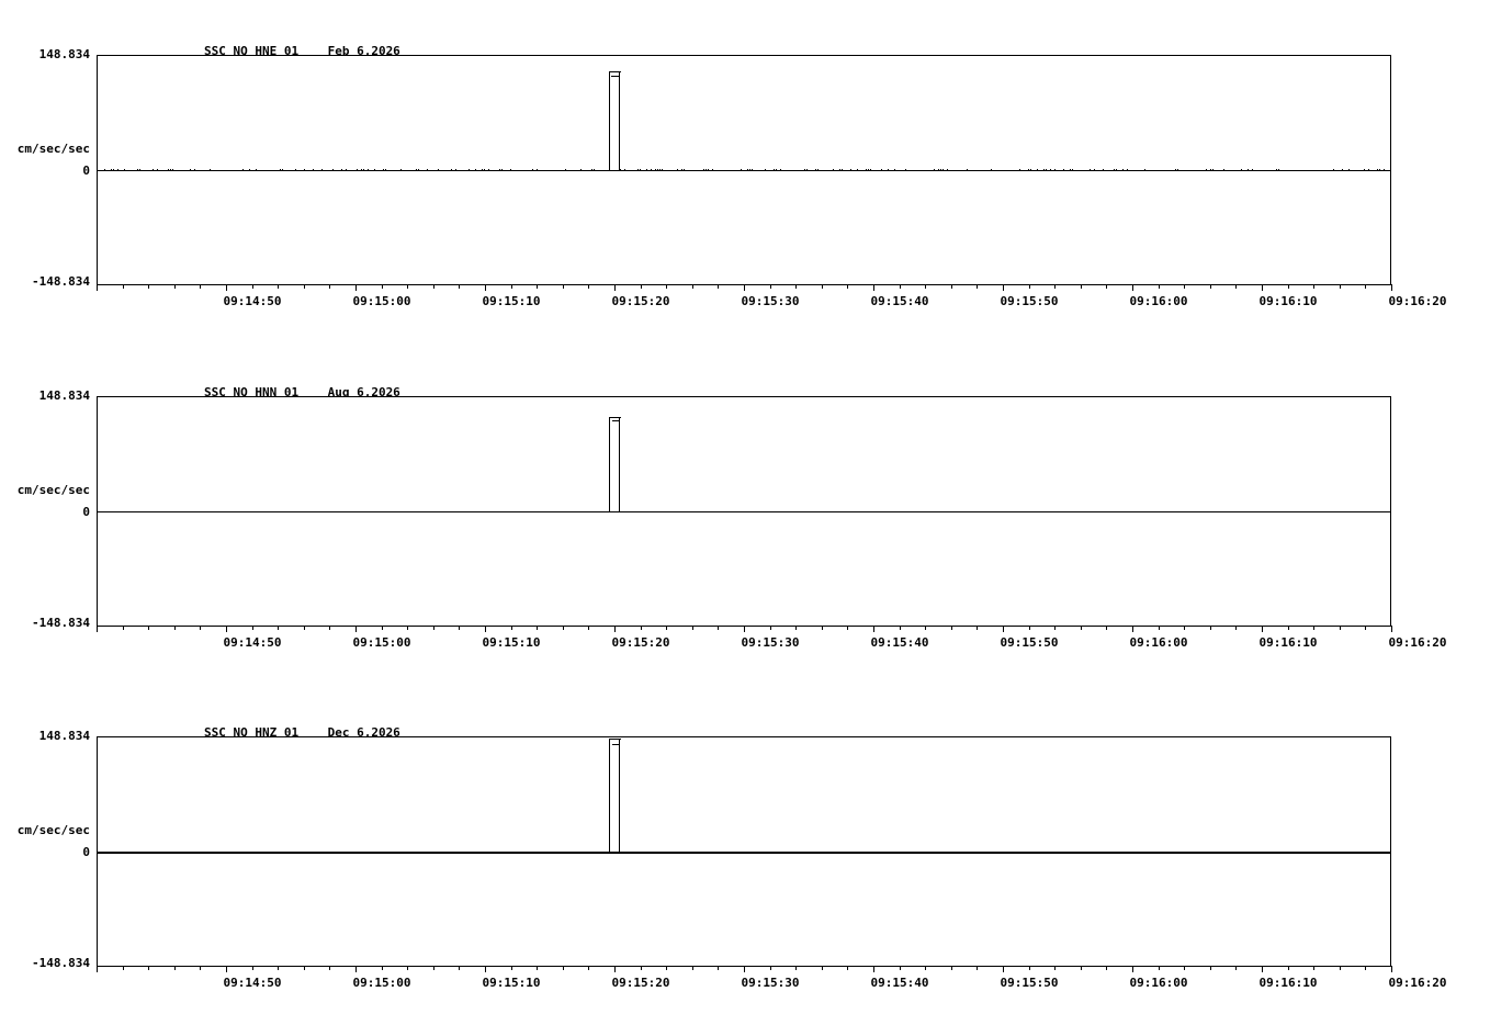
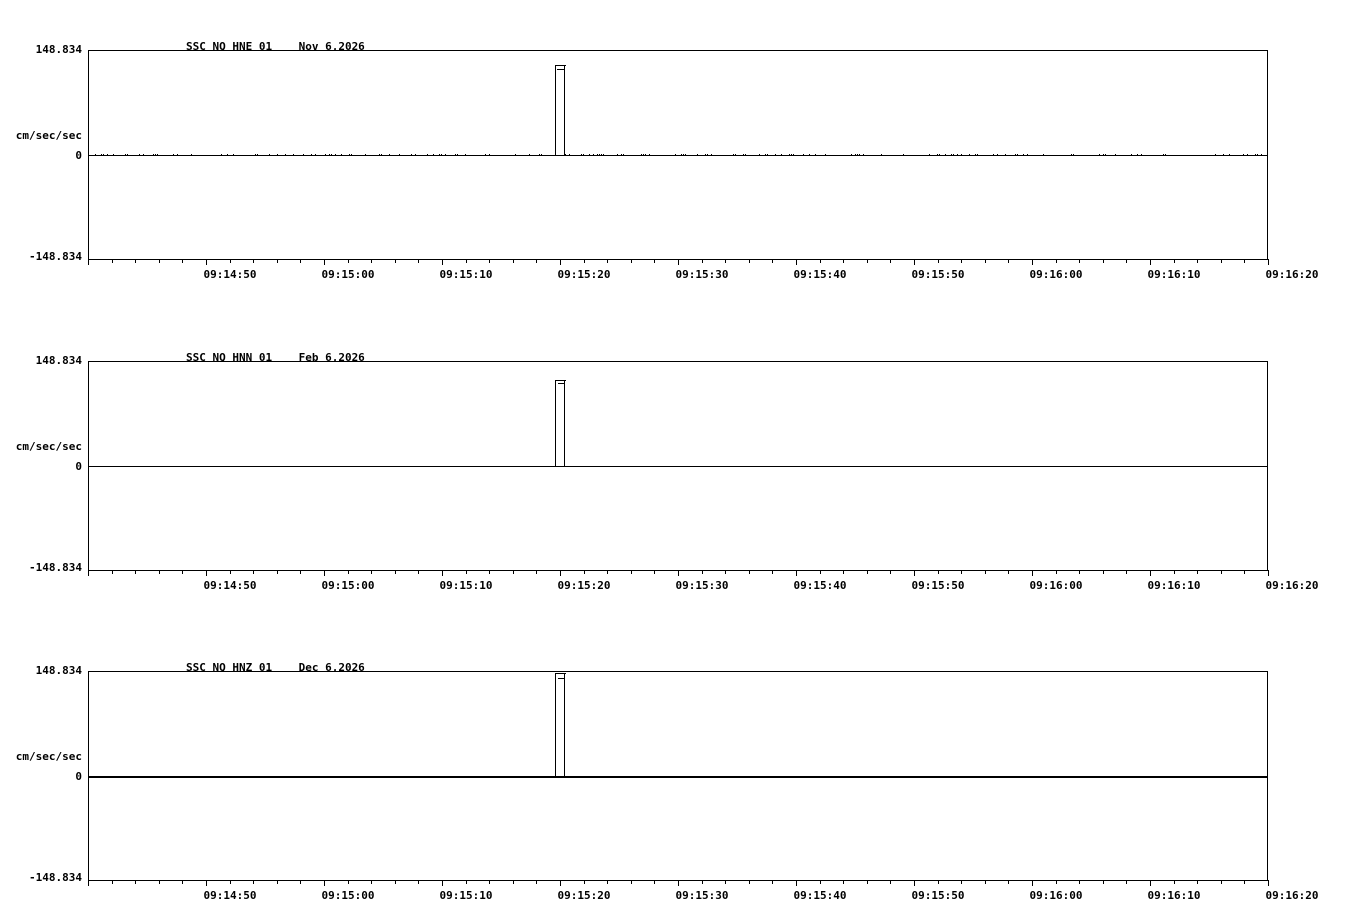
- SSC_NQ_HNE_01 Feb 6,2026
+ SSC_NQ_HNE_01 Nov 6,2026
  148.834
  cm/sec/sec
  0
  -148.834
  09:14:50
  09:15:00
  09:15:10
  09:15:20
  09:15:30
  09:15:40
  09:15:50
  09:16:00
  09:16:10
  09:16:20
- SSC_NQ_HNN_01 Aug 6,2026
+ SSC_NQ_HNN_01 Feb 6,2026
  148.834
  cm/sec/sec
  0
  -148.834
  09:14:50
  09:15:00
  09:15:10
  09:15:20
  09:15:30
  09:15:40
  09:15:50
  09:16:00
  09:16:10
  09:16:20
  SSC_NQ_HNZ_01 Dec 6,2026
  148.834
  cm/sec/sec
  0
  -148.834
  09:14:50
  09:15:00
  09:15:10
  09:15:20
  09:15:30
  09:15:40
  09:15:50
  09:16:00
  09:16:10
  09:16:20
